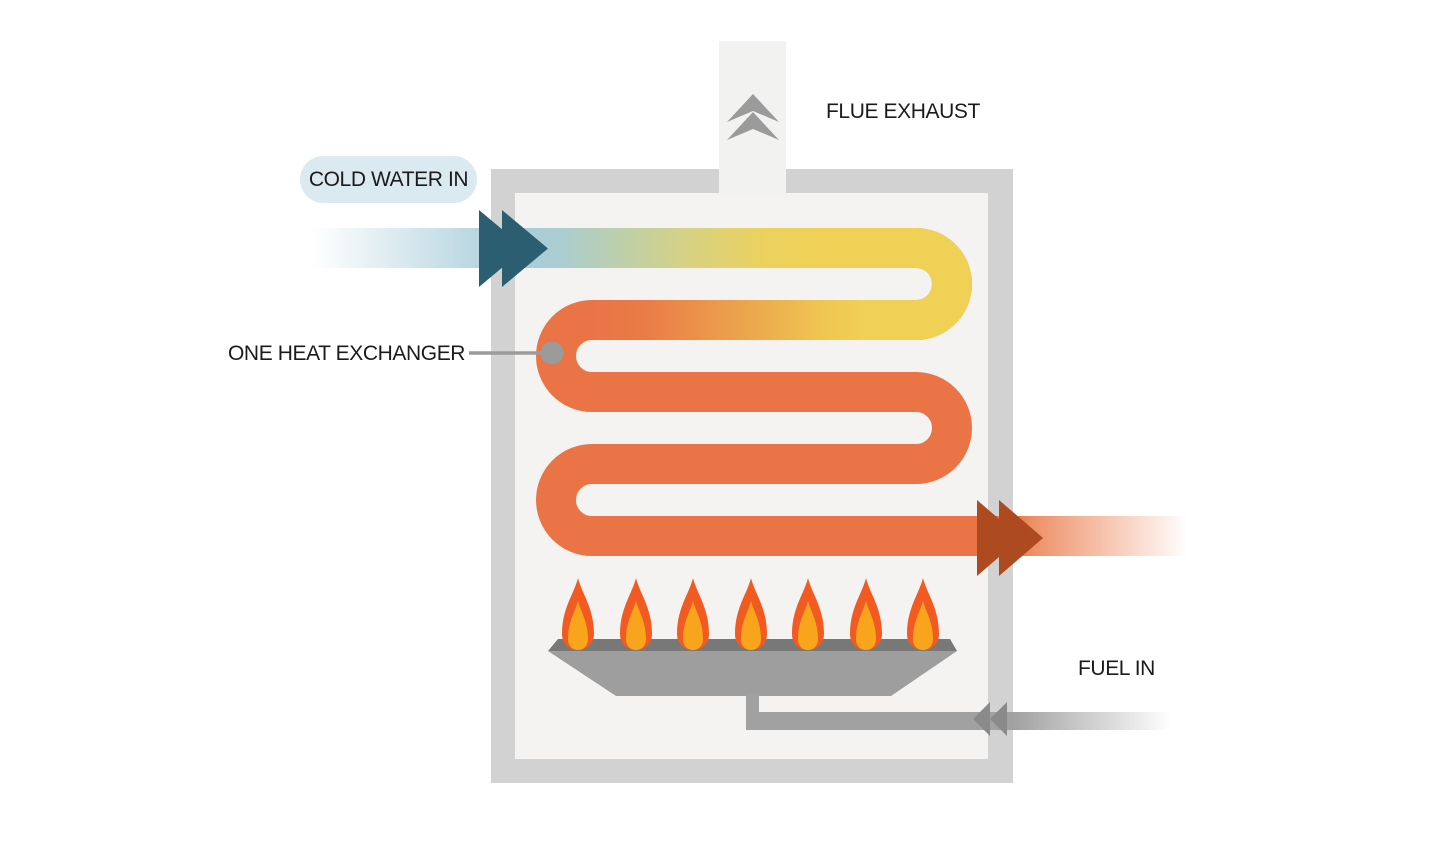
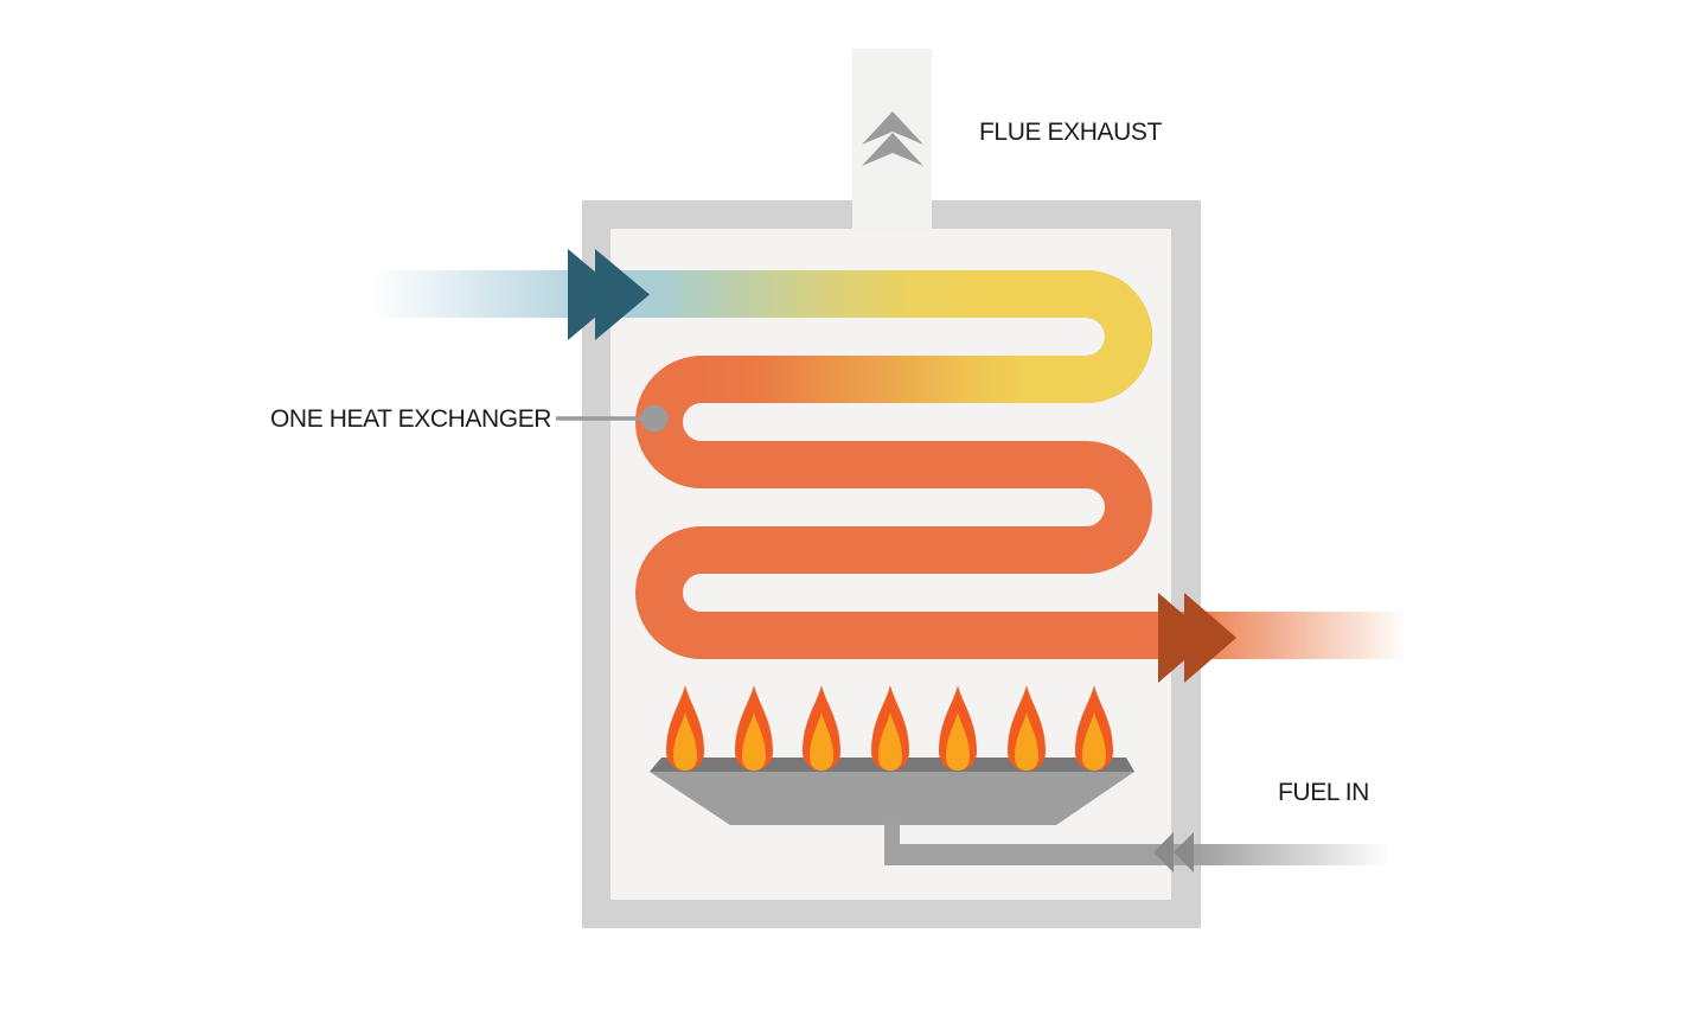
  FLUE EXHAUST
- COLD WATER IN
  ONE HEAT EXCHANGER
  FUEL IN
